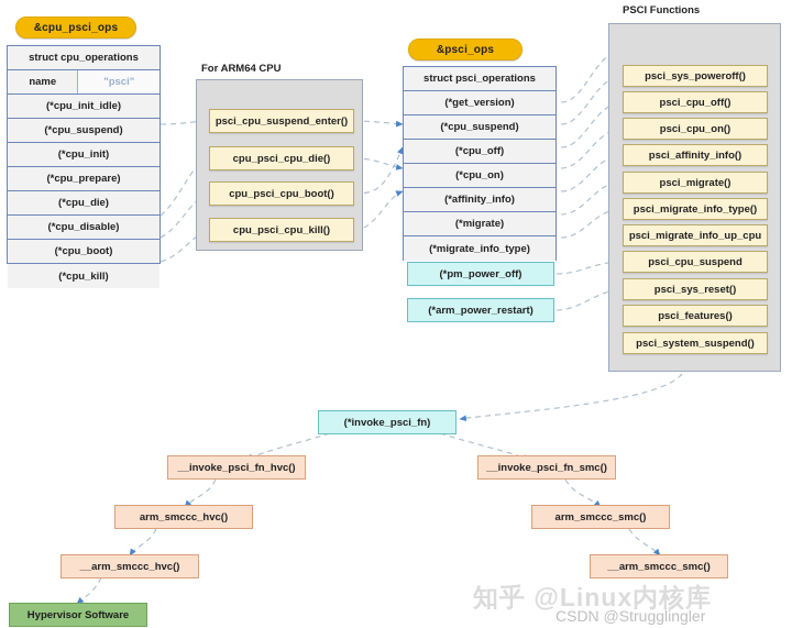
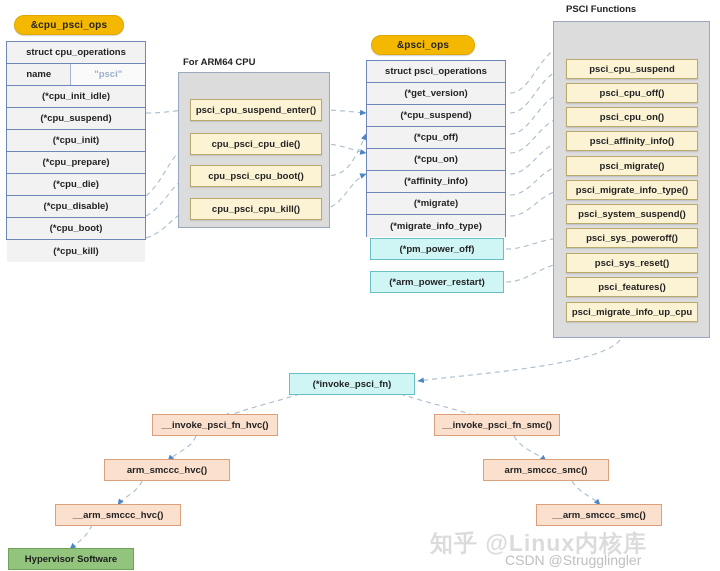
  &cpu_psci_ops
  struct cpu_operations
  name
  "psci"
  (*cpu_init_idle)
  (*cpu_suspend)
  (*cpu_init)
  (*cpu_prepare)
  (*cpu_die)
  (*cpu_disable)
  (*cpu_boot)
  (*cpu_kill)
  For ARM64 CPU
  psci_cpu_suspend_enter()
  cpu_psci_cpu_die()
  cpu_psci_cpu_boot()
  cpu_psci_cpu_kill()
  &psci_ops
  struct psci_operations
  (*get_version)
  (*cpu_suspend)
  (*cpu_off)
  (*cpu_on)
  (*affinity_info)
  (*migrate)
  (*migrate_info_type)
  (*pm_power_off)
  (*arm_power_restart)
  PSCI Functions
- psci_sys_poweroff()
+ psci_cpu_suspend
  psci_cpu_off()
  psci_cpu_on()
  psci_affinity_info()
  psci_migrate()
  psci_migrate_info_type()
- psci_migrate_info_up_cpu
+ psci_system_suspend()
- psci_cpu_suspend
+ psci_sys_poweroff()
  psci_sys_reset()
  psci_features()
- psci_system_suspend()
+ psci_migrate_info_up_cpu
  (*invoke_psci_fn)
  __invoke_psci_fn_hvc()
  arm_smccc_hvc()
  __arm_smccc_hvc()
  Hypervisor Software
  __invoke_psci_fn_smc()
  arm_smccc_smc()
  __arm_smccc_smc()
  知乎 @Linux内核库
  CSDN @Strugglingler
